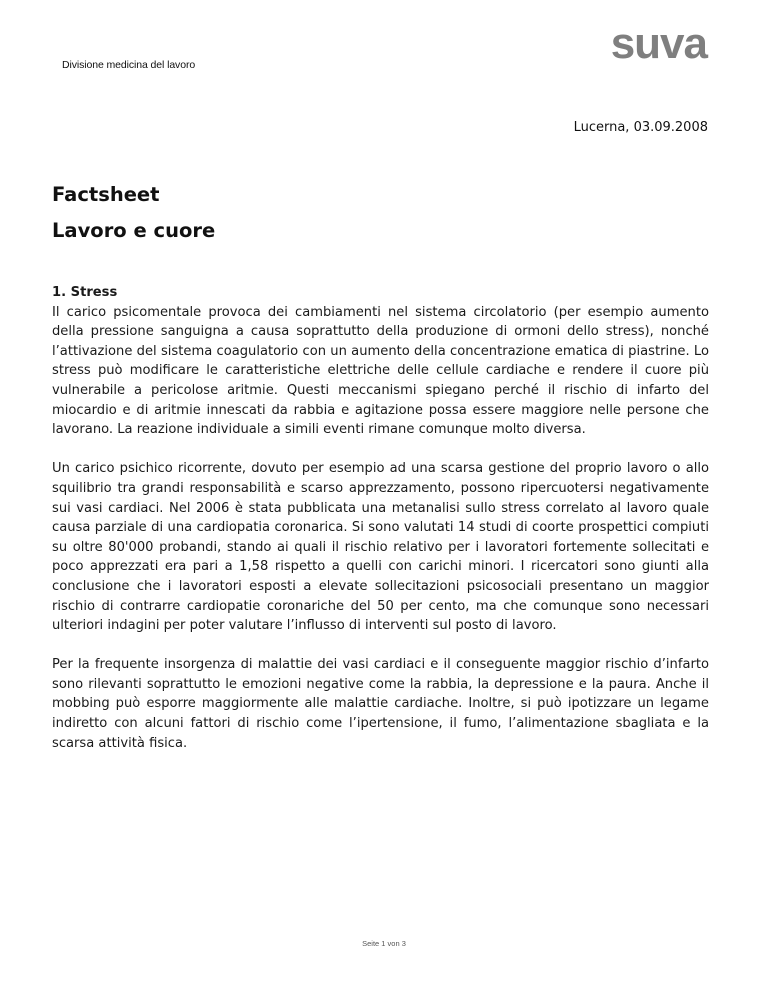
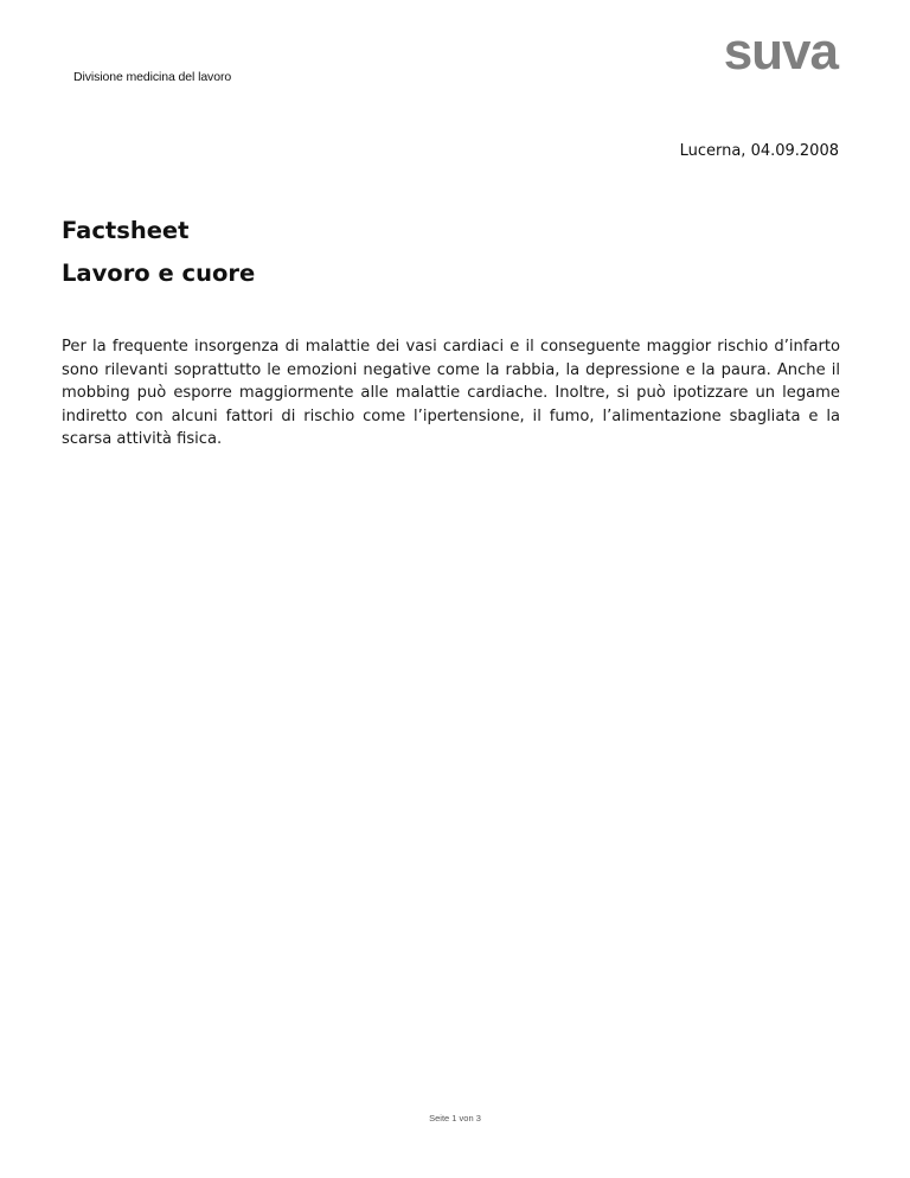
  Divisione medicina del lavoro
  suva
- Lucerna, 03.09.2008
+ Lucerna, 04.09.2008
  Factsheet
  Lavoro e cuore
- 1. Stress
- Il carico psicomentale provoca dei cambiamenti nel sistema circolatorio (per esempio aumen­to della pressione sanguigna a causa soprattutto della produzione di ormoni dello stress), nonché l’attivazione del sistema coagulatorio con un aumento della concentrazione ematica di piastrine. Lo stress può modificare le caratteristiche elettriche delle cellule cardiache e rende­re il cuore più vulnerabile a pericolose aritmie. Questi meccanismi spiegano perché il rischio di infarto del miocardio e di aritmie innescati da rabbia e agitazione possa essere maggiore nelle persone che lavorano. La reazione individuale a simili eventi rimane comunque molto diversa.
- Un carico psichico ricorrente, dovuto per esempio ad una scarsa gestione del proprio lavoro o allo squilibrio tra grandi responsabilità e scarso apprezzamento, possono ripercuotersi negati­vamente sui vasi cardiaci. Nel 2006 è stata pubblicata una metanalisi sullo stress correlato al lavoro quale causa parziale di una cardiopatia coronarica. Si sono valutati 14 studi di coorte prospettici compiuti su oltre 80'000 probandi, stando ai quali il rischio relativo per i lavoratori fortemente sollecitati e poco apprezzati era pari a 1,58 rispetto a quelli con carichi minori. I ricercatori sono giunti alla conclusione che i lavoratori esposti a elevate sollecitazioni psicoso­ciali presentano un maggior rischio di contrarre cardiopatie coronariche del 50 per cento, ma che comunque sono necessari ulteriori indagini per poter valutare l’influsso di interventi sul posto di lavoro.
  Per la frequente insorgenza di malattie dei vasi cardiaci e il conseguente maggior rischio d’infarto sono rilevanti soprattutto le emozioni negative come la rabbia, la depressione e la paura. Anche il mobbing può esporre maggiormente alle malattie cardiache. Inoltre, si può ipotizzare un legame indiretto con alcuni fattori di rischio come l’ipertensione, il fumo, l’alimentazione sbagliata e la scarsa attività fisica.
  Seite 1 von 3
